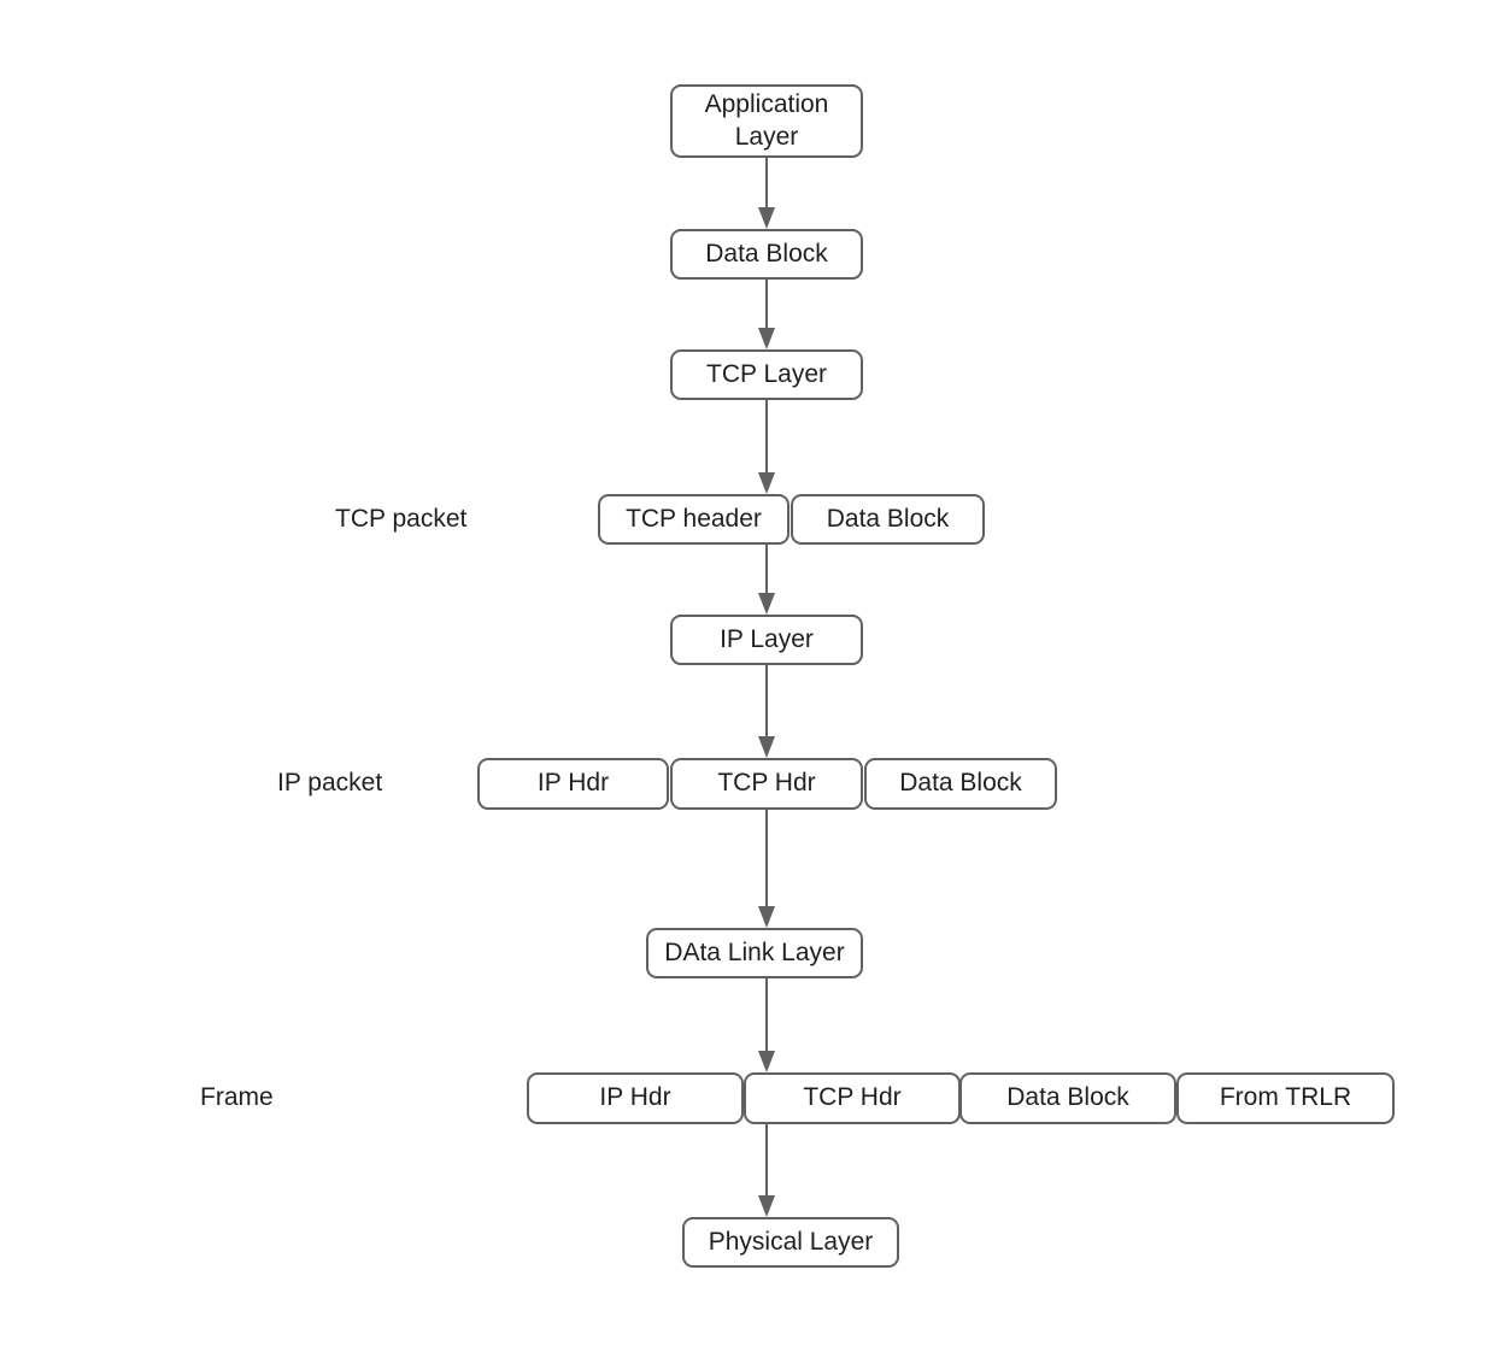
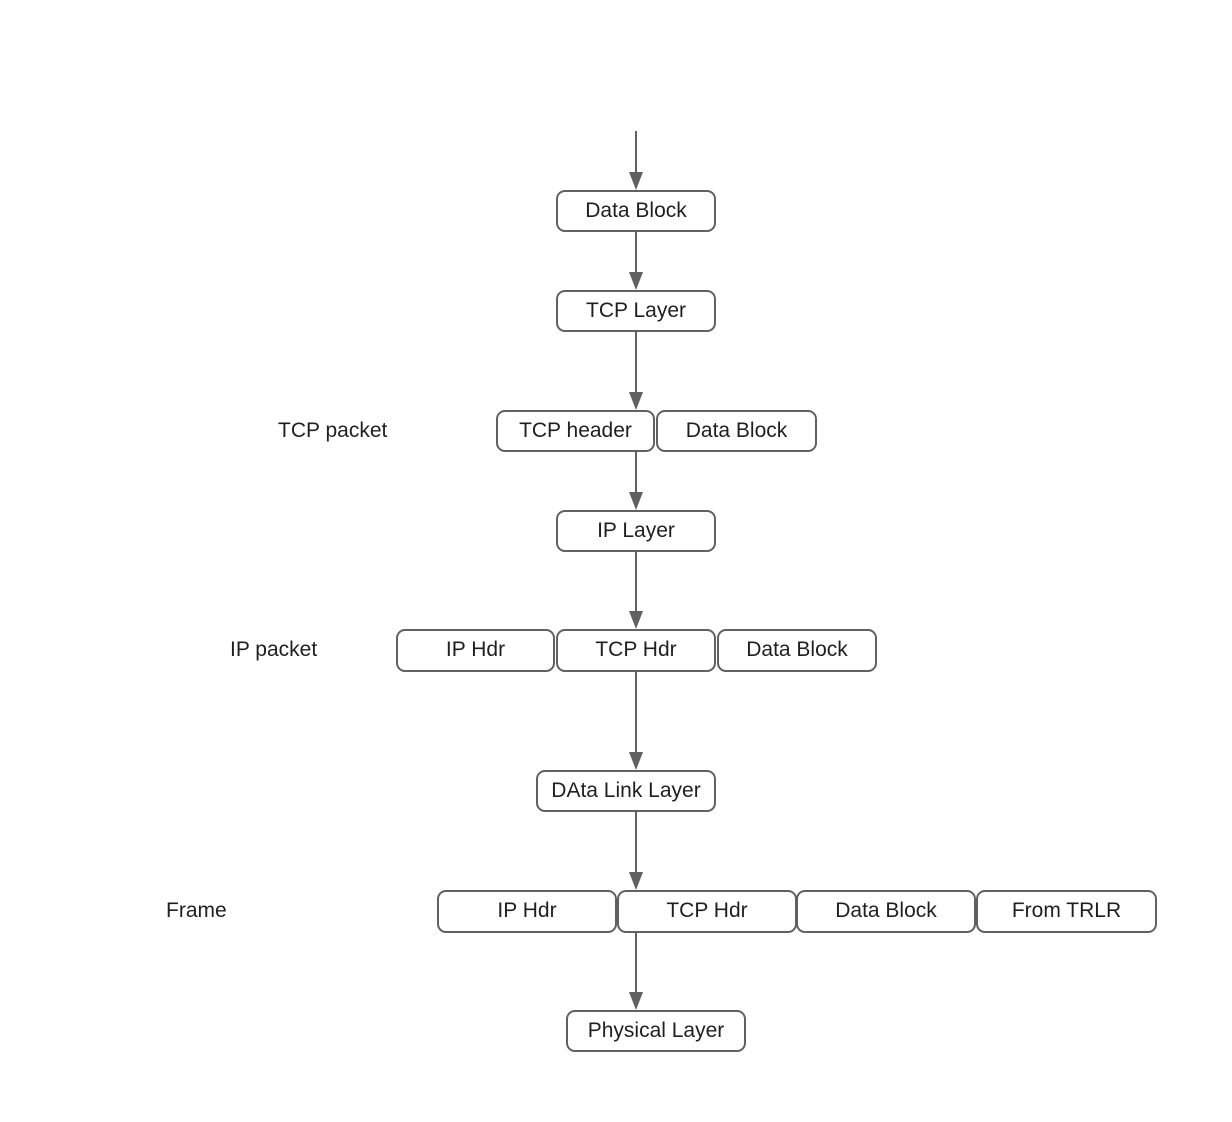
- Application
- Layer
  Data Block
  TCP Layer
  IP Layer
  DAta Link Layer
  Physical Layer
  TCP packet
  TCP header
  Data Block
  IP packet
  IP Hdr
  TCP Hdr
  Data Block
  Frame
  IP Hdr
  TCP Hdr
  Data Block
  From TRLR
